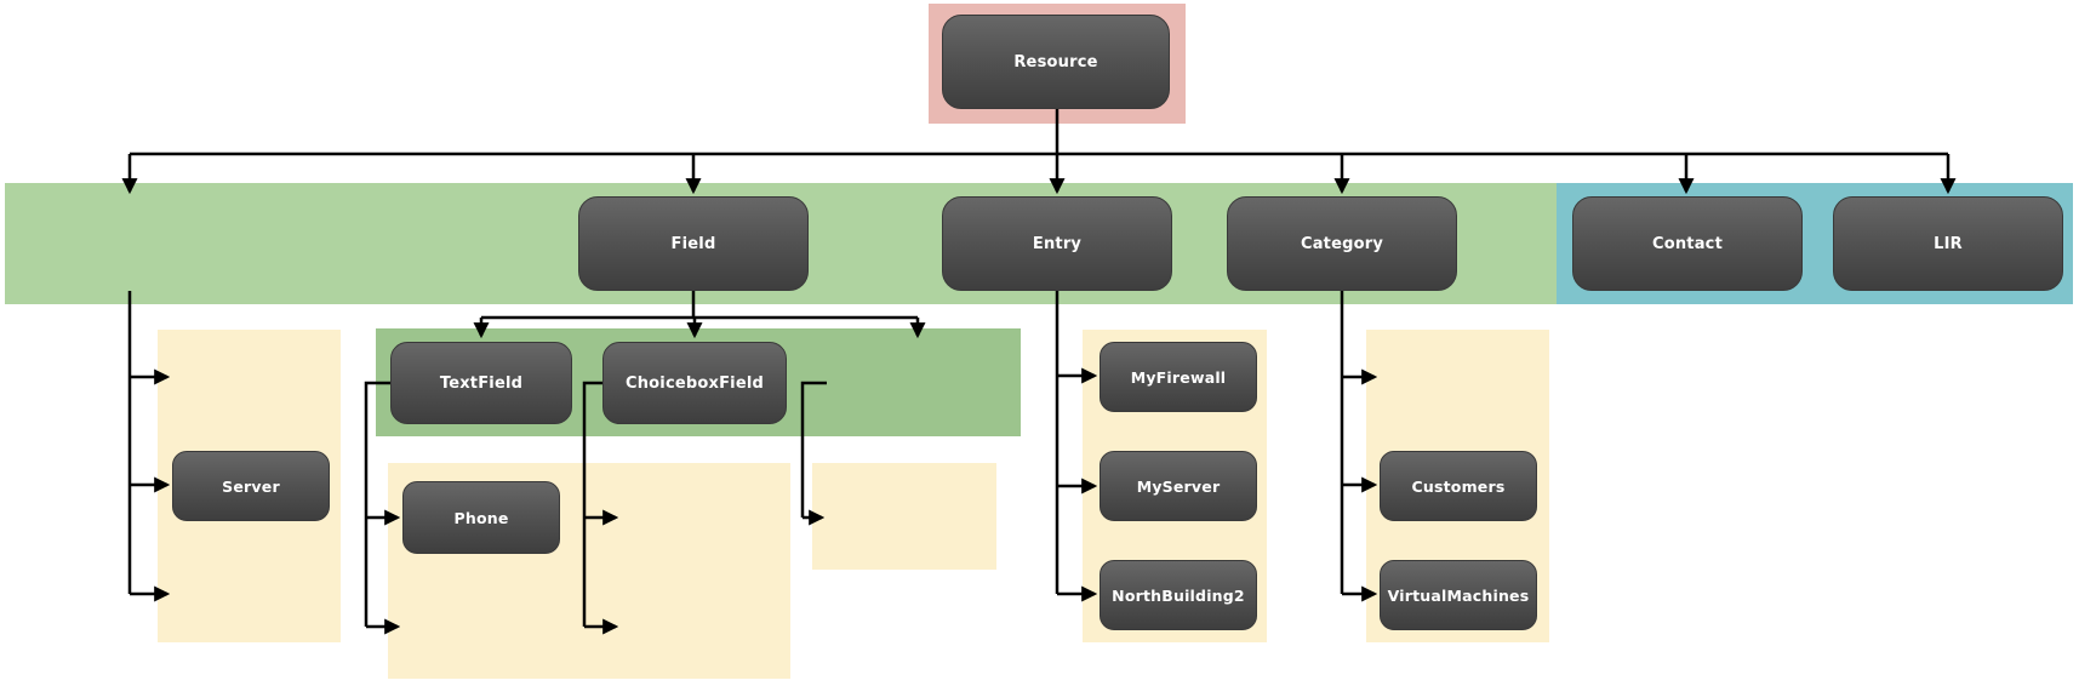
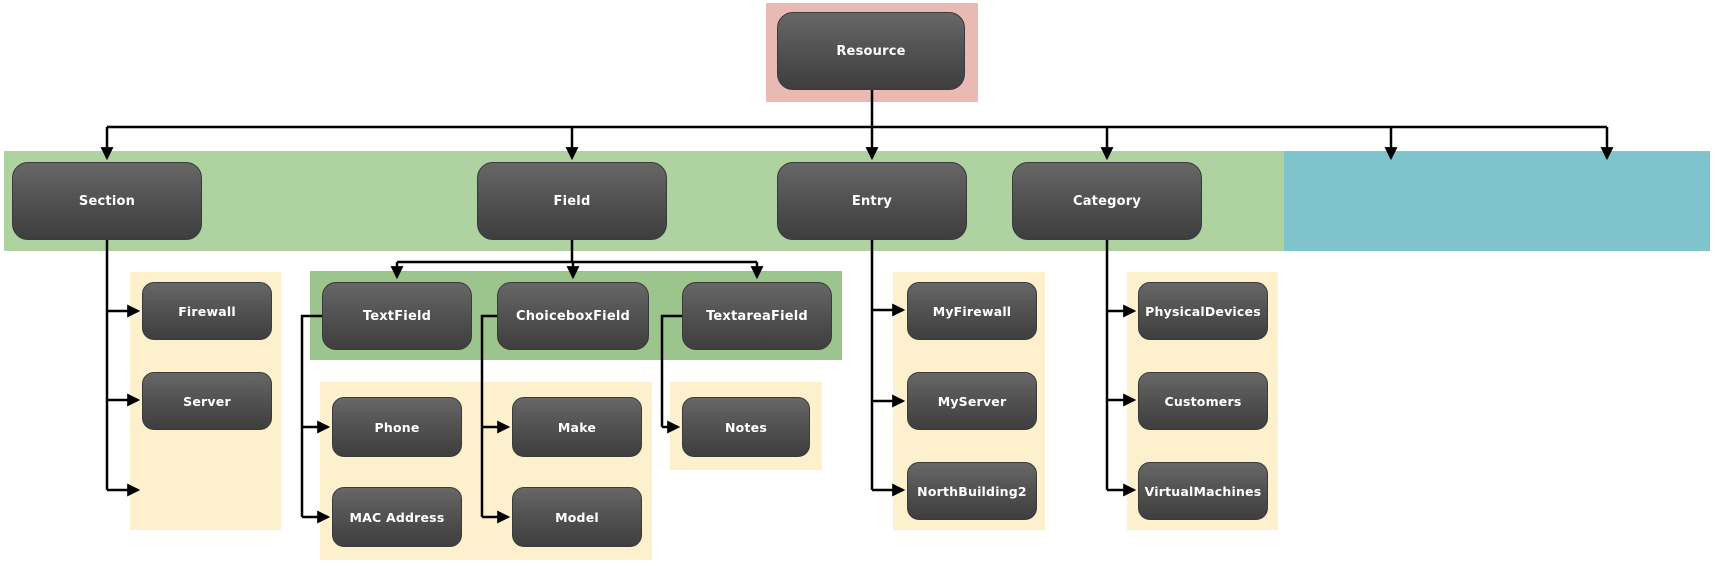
  Resource
+ Section
  Field
  Entry
  Category
- Contact
- LIR
  TextField
  ChoiceboxField
+ TextareaField
+ Firewall
  Server
  Phone
+ MAC Address
+ Make
+ Model
+ Notes
  MyFirewall
  MyServer
  NorthBuilding2
+ PhysicalDevices
  Customers
  VirtualMachines
